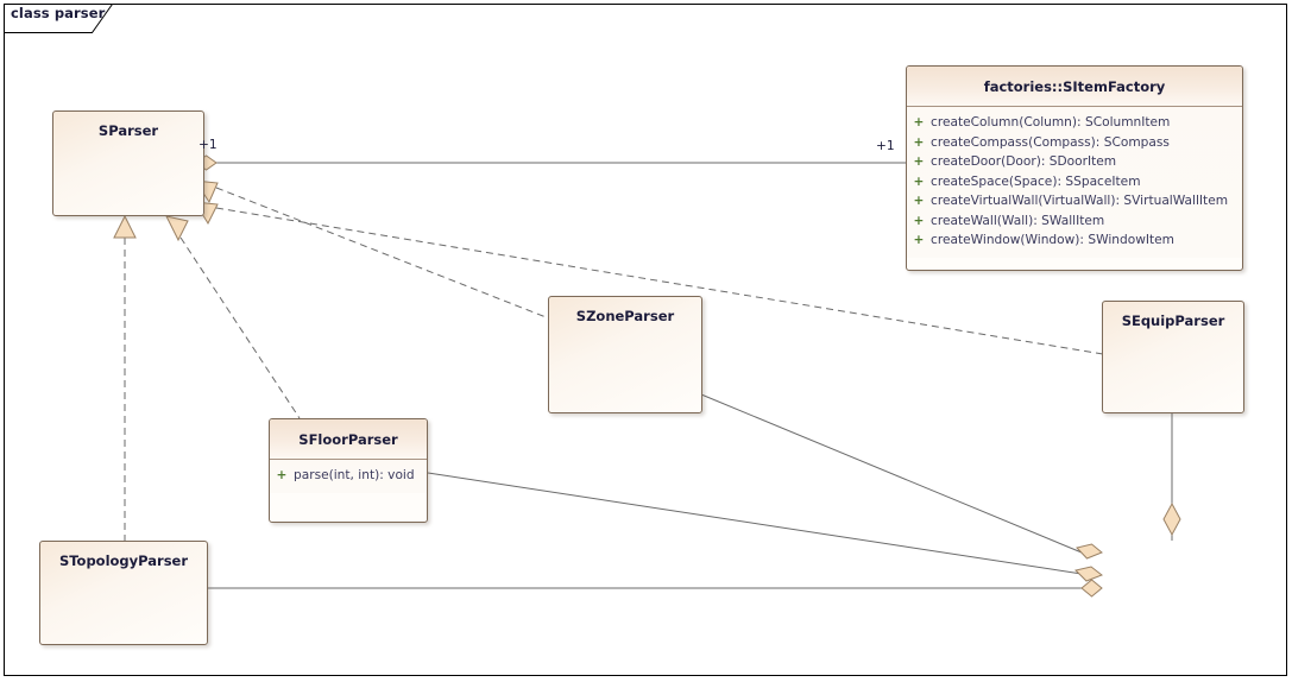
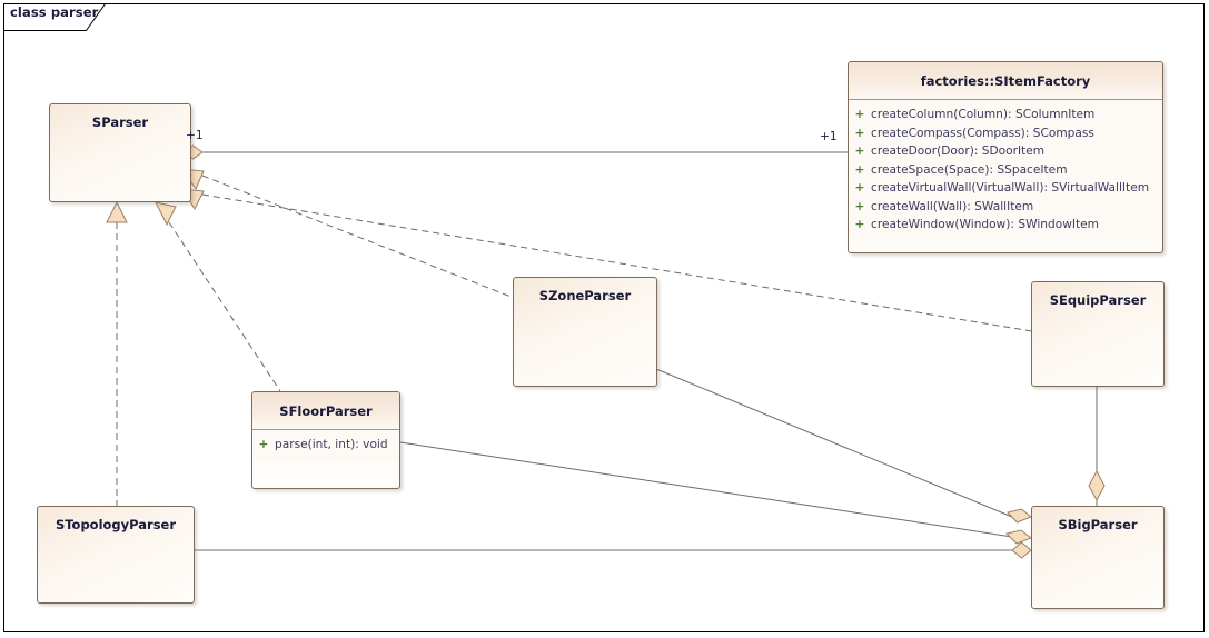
  class parser
  +1
  +1
  SParser
  factories::SItemFactory
  +
  createColumn(Column): SColumnItem
  +
  createCompass(Compass): SCompass
  +
  createDoor(Door): SDoorItem
  +
  createSpace(Space): SSpaceItem
  +
  createVirtualWall(VirtualWall): SVirtualWallItem
  +
  createWall(Wall): SWallItem
  +
  createWindow(Window): SWindowItem
  SZoneParser
  SEquipParser
  SFloorParser
  +
  parse(int, int): void
  STopologyParser
+ SBigParser
